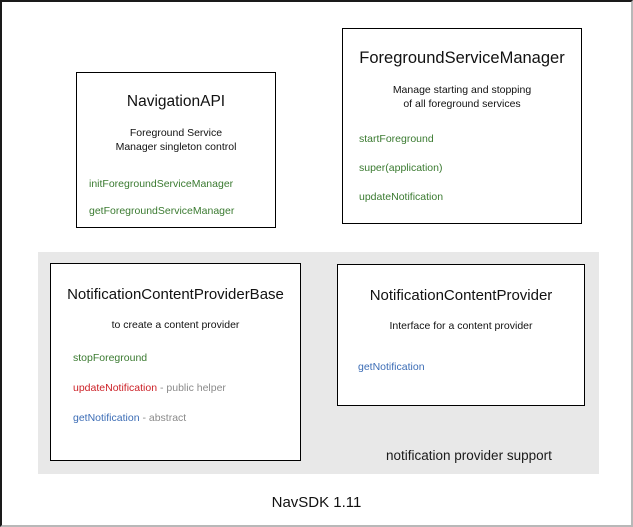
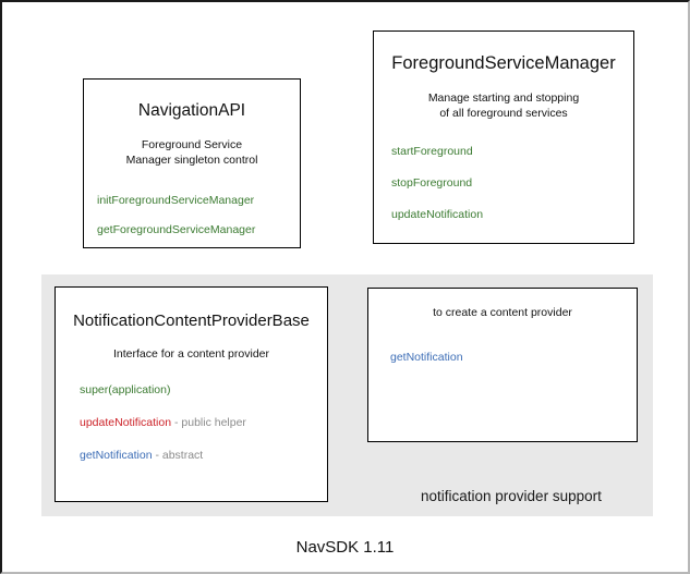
  notification provider support
  NavigationAPI
  Foreground Service
  Manager singleton control
  initForegroundServiceManager
  getForegroundServiceManager
  ForegroundServiceManager
  Manage starting and stopping
  of all foreground services
  startForeground
- super(application)
+ stopForeground
  updateNotification
  NotificationContentProviderBase
- to create a content provider
+ Interface for a content provider
- stopForeground
+ super(application)
  updateNotification - public helper
  getNotification - abstract
- NotificationContentProvider
- Interface for a content provider
+ to create a content provider
  getNotification
  NavSDK 1.11
